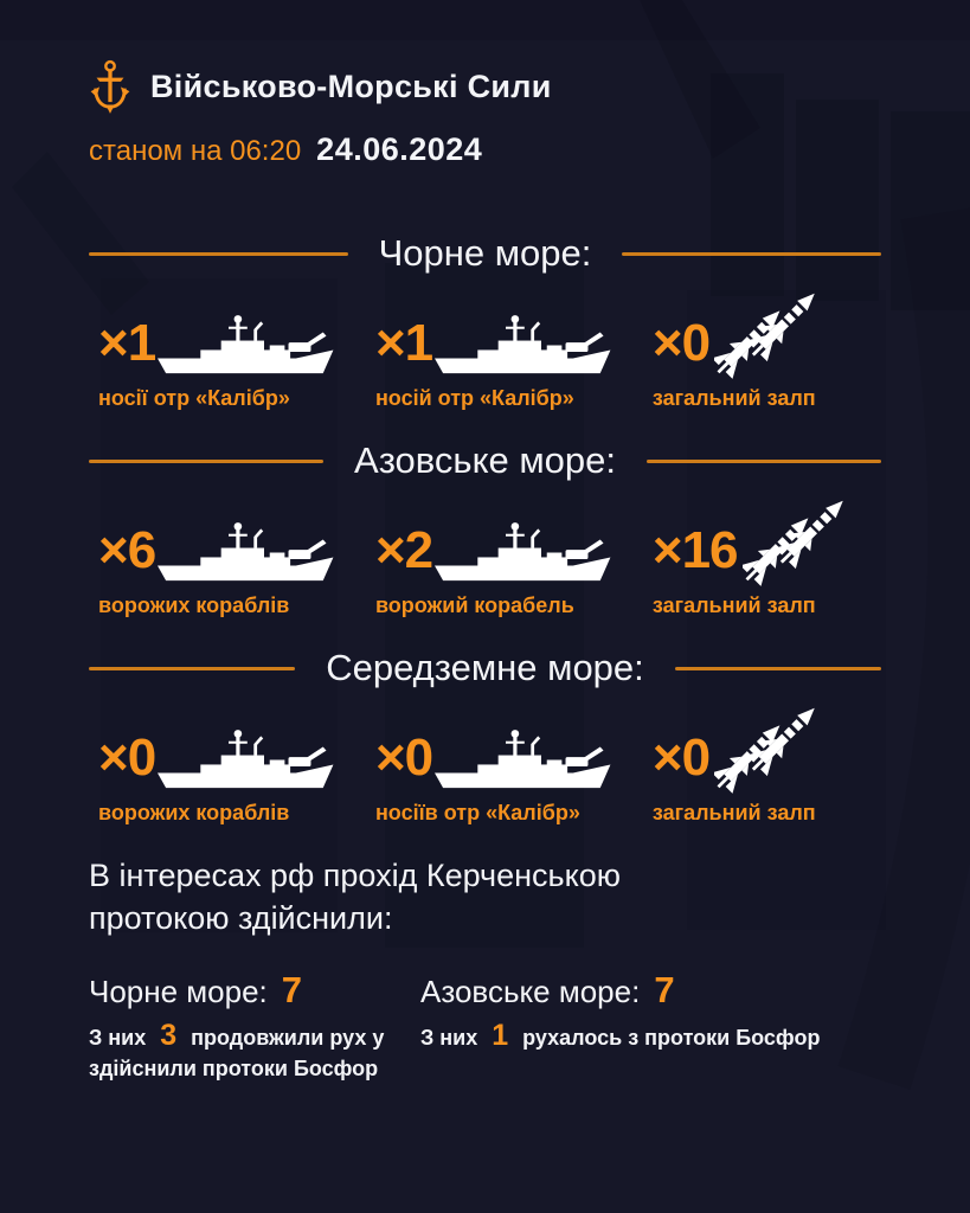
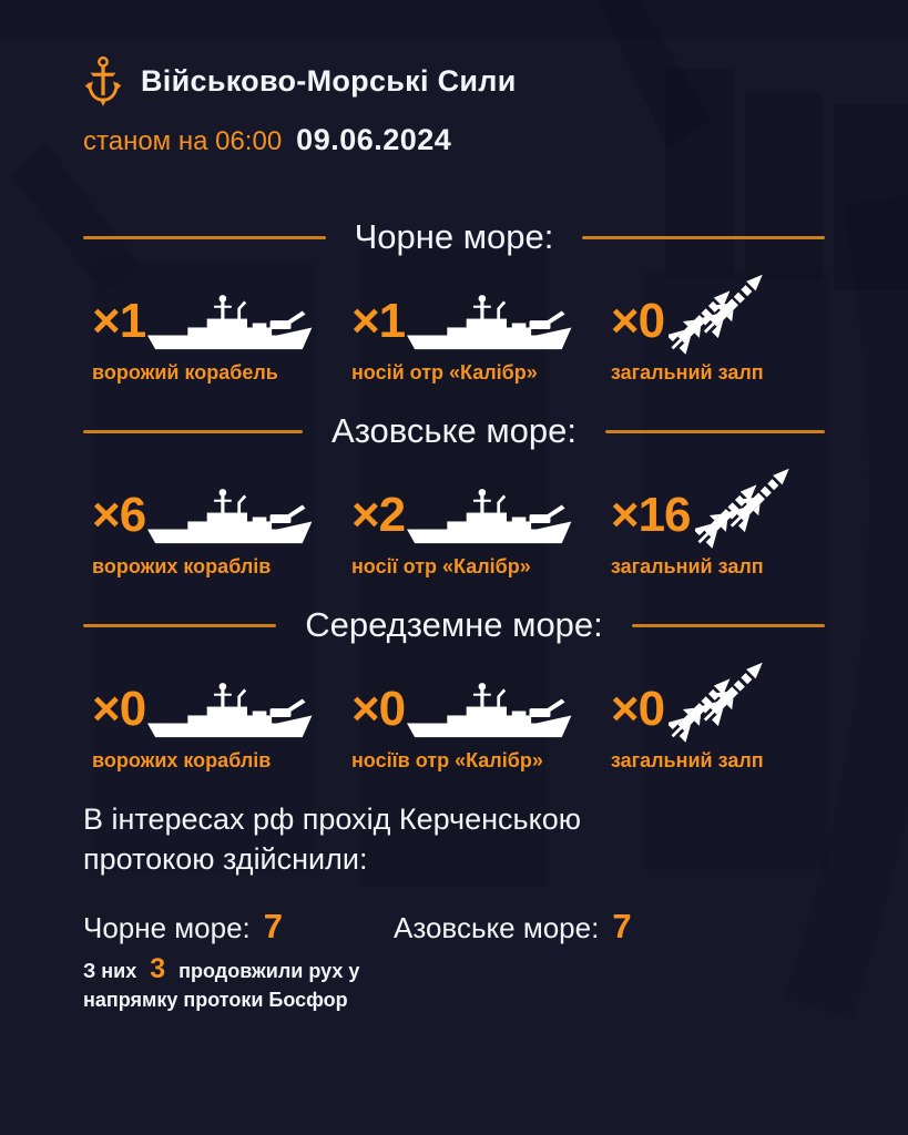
  Військово-Морські Сили
- станом на 06:20
+ станом на 06:00
- 24.06.2024
+ 09.06.2024
  Чорне море:
  ×1
- носії отр «Калібр»
+ ворожий корабель
  ×1
  носій отр «Калібр»
  ×0
  загальний залп
  Азовське море:
  ×6
  ворожих кораблів
  ×2
- ворожий корабель
+ носії отр «Калібр»
  ×16
  загальний залп
  Середземне море:
  ×0
  ворожих кораблів
  ×0
  носіїв отр «Калібр»
  ×0
  загальний залп
  В інтересах рф прохід Керченською протокою здійснили:
  Чорне море:
  7
- З них 3 продовжили рух у здійснили протоки Босфор
+ З них 3 продовжили рух у напрямку протоки Босфор
  Азовське море:
  7
- З них 1 рухалось з протоки Босфор
